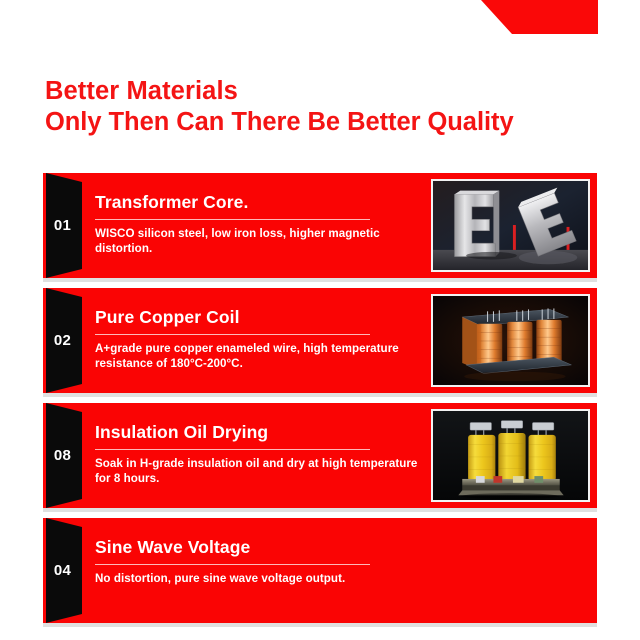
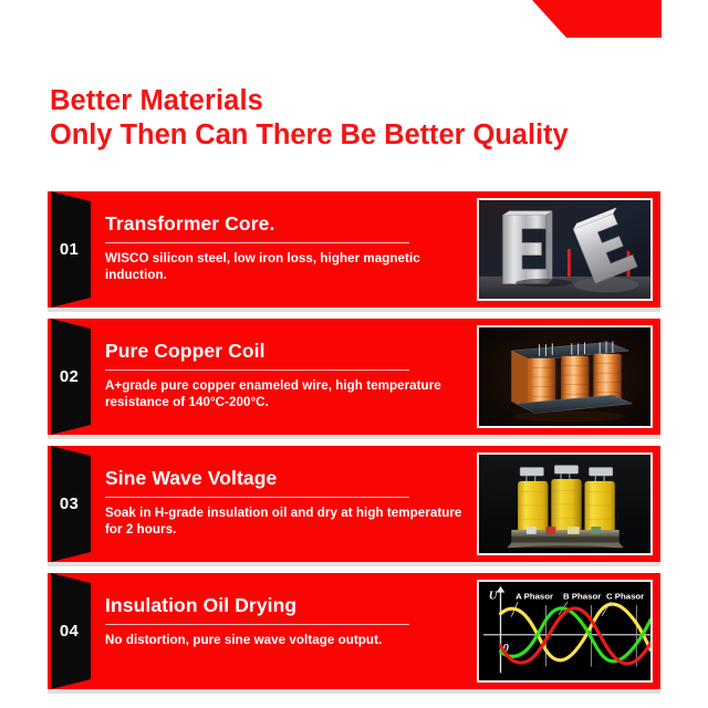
  Better Materials
  Only Then Can There Be Better Quality
  01
  Transformer Core.
- WISCO silicon steel, low iron loss, higher magnetic distortion.
+ WISCO silicon steel, low iron loss, higher magnetic induction.
  02
  Pure Copper Coil
- A+grade pure copper enameled wire, high temperature resistance of 180°C-200°C.
+ A+grade pure copper enameled wire, high temperature resistance of 140°C-200°C.
- 08
+ 03
- Insulation Oil Drying
+ Sine Wave Voltage
- Soak in H-grade insulation oil and dry at high temperature for 8 hours.
+ Soak in H-grade insulation oil and dry at high temperature for 2 hours.
  04
- Sine Wave Voltage
+ Insulation Oil Drying
  No distortion, pure sine wave voltage output.
+ U
+ 0
+ A Phasor
+ B Phasor
+ C Phasor
